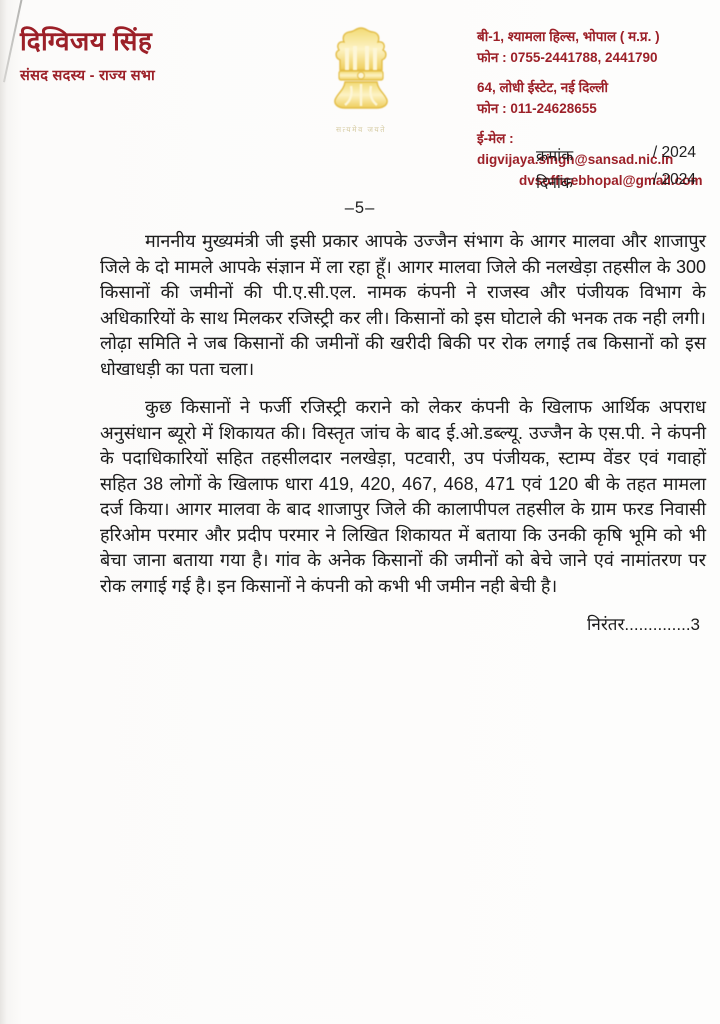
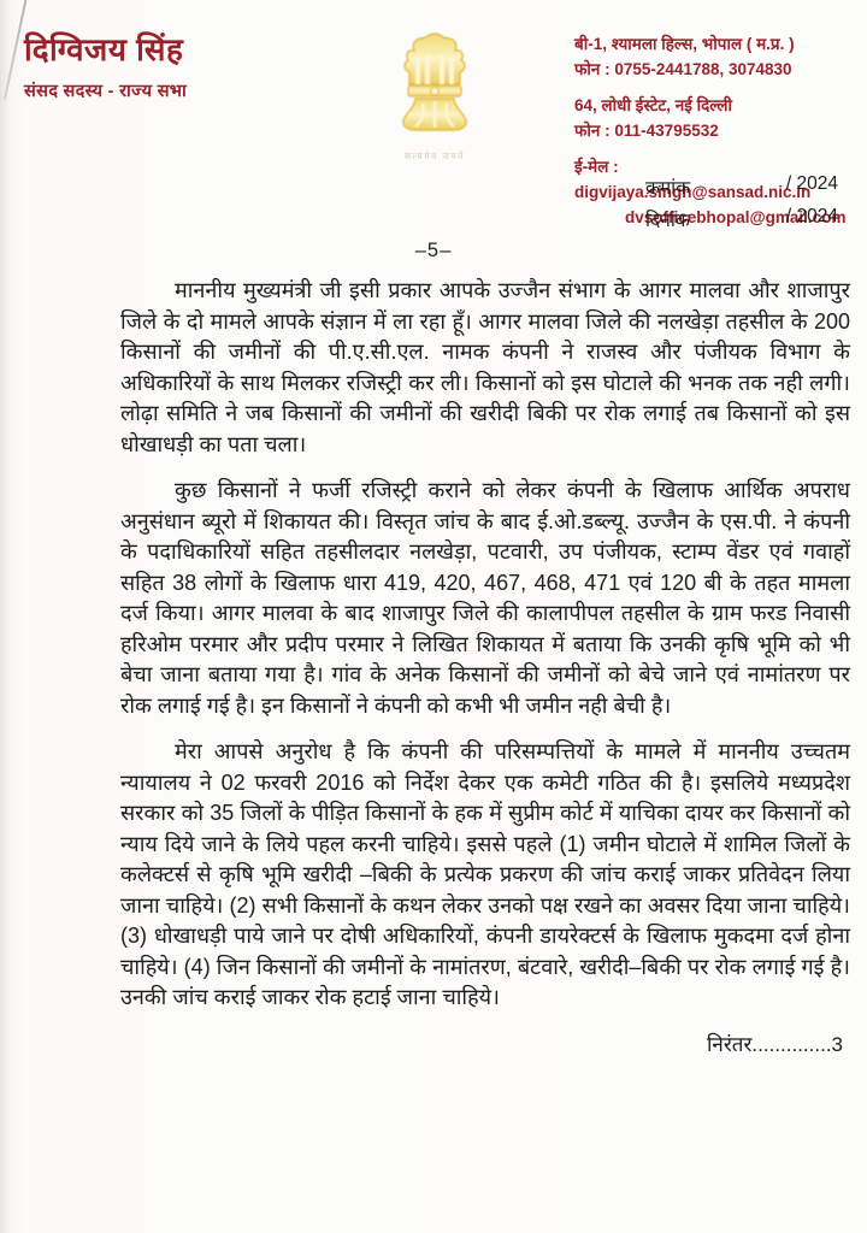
  दिग्विजय सिंह
  संसद सदस्य - राज्य सभा
  सत्यमेव जयते
  बी-1, श्यामला हिल्स, भोपाल ( म.प्र. )
- फोन : 0755-2441788, 2441790
+ फोन : 0755-2441788, 3074830
  64, लोधी ईस्टेट, नई दिल्ली
- फोन : 011-24628655
+ फोन : 011-43795532
  ई-मेल : digvijaya.singh@sansad.nic.in
  dvsofficebhopal@gmail.com
  क्रमांक
  / 2024
  दिनांक
  / 2024
  –5–
- माननीय मुख्यमंत्री जी इसी प्रकार आपके उज्जैन संभाग के आगर मालवा और शाजापुर जिले के दो मामले आपके संज्ञान में ला रहा हूँ। आगर मालवा जिले की नलखेड़ा तहसील के 300 किसानों की जमीनों की पी.ए.सी.एल. नामक कंपनी ने राजस्व और पंजीयक विभाग के अधिकारियों के साथ मिलकर रजिस्ट्री कर ली। किसानों को इस घोटाले की भनक तक नही लगी। लोढ़ा समिति ने जब किसानों की जमीनों की खरीदी बिकी पर रोक लगाई तब किसानों को इस धोखाधड़ी का पता चला।
+ माननीय मुख्यमंत्री जी इसी प्रकार आपके उज्जैन संभाग के आगर मालवा और शाजापुर जिले के दो मामले आपके संज्ञान में ला रहा हूँ। आगर मालवा जिले की नलखेड़ा तहसील के 200 किसानों की जमीनों की पी.ए.सी.एल. नामक कंपनी ने राजस्व और पंजीयक विभाग के अधिकारियों के साथ मिलकर रजिस्ट्री कर ली। किसानों को इस घोटाले की भनक तक नही लगी। लोढ़ा समिति ने जब किसानों की जमीनों की खरीदी बिकी पर रोक लगाई तब किसानों को इस धोखाधड़ी का पता चला।
  कुछ किसानों ने फर्जी रजिस्ट्री कराने को लेकर कंपनी के खिलाफ आर्थिक अपराध अनुसंधान ब्यूरो में शिकायत की। विस्तृत जांच के बाद ई.ओ.डब्ल्यू. उज्जैन के एस.पी. ने कंपनी के पदाधिकारियों सहित तहसीलदार नलखेड़ा, पटवारी, उप पंजीयक, स्टाम्प वेंडर एवं गवाहों सहित 38 लोगों के खिलाफ धारा 419, 420, 467, 468, 471 एवं 120 बी के तहत मामला दर्ज किया। आगर मालवा के बाद शाजापुर जिले की कालापीपल तहसील के ग्राम फरड निवासी हरिओम परमार और प्रदीप परमार ने लिखित शिकायत में बताया कि उनकी कृषि भूमि को भी बेचा जाना बताया गया है। गांव के अनेक किसानों की जमीनों को बेचे जाने एवं नामांतरण पर रोक लगाई गई है। इन किसानों ने कंपनी को कभी भी जमीन नही बेची है।
+ मेरा आपसे अनुरोध है कि कंपनी की परिसम्पत्तियों के मामले में माननीय उच्चतम न्यायालय ने 02 फरवरी 2016 को निर्देश देकर एक कमेटी गठित की है। इसलिये मध्यप्रदेश सरकार को 35 जिलों के पीड़ित किसानों के हक में सुप्रीम कोर्ट में याचिका दायर कर किसानों को न्याय दिये जाने के लिये पहल करनी चाहिये। इससे पहले (1) जमीन घोटाले में शामिल जिलों के कलेक्टर्स से कृषि भूमि खरीदी –बिकी के प्रत्येक प्रकरण की जांच कराई जाकर प्रतिवेदन लिया जाना चाहिये। (2) सभी किसानों के कथन लेकर उनको पक्ष रखने का अवसर दिया जाना चाहिये। (3) धोखाधड़ी पाये जाने पर दोषी अधिकारियों, कंपनी डायरेक्टर्स के खिलाफ मुकदमा दर्ज होना चाहिये। (4) जिन किसानों की जमीनों के नामांतरण, बंटवारे, खरीदी–बिकी पर रोक लगाई गई है। उनकी जांच कराई जाकर रोक हटाई जाना चाहिये।
  निरंतर..............3
